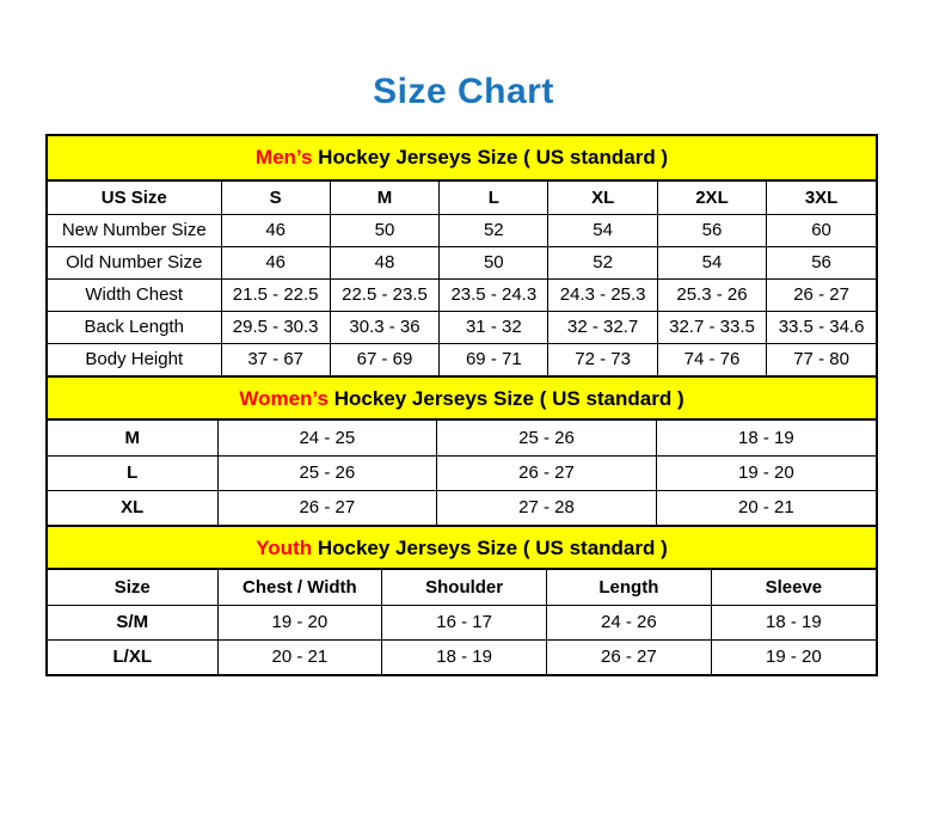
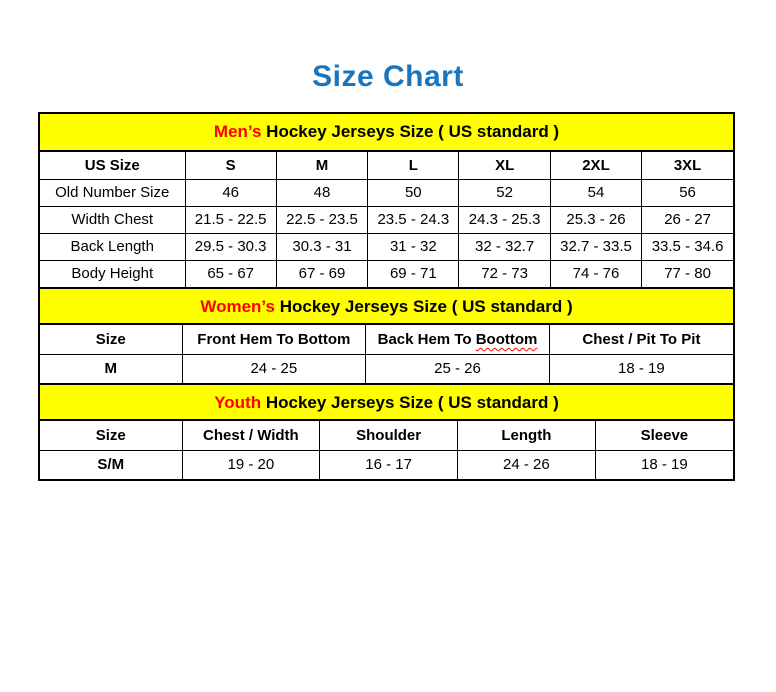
  Size Chart
  Men’s Hockey Jerseys Size ( US standard )
  US Size	S	M	L	XL	2XL	3XL
- New Number Size	46	50	52	54	56	60
  Old Number Size	46	48	50	52	54	56
  Width Chest	21.5 - 22.5	22.5 - 23.5	23.5 - 24.3	24.3 - 25.3	25.3 - 26	26 - 27
- Back Length	29.5 - 30.3	30.3 - 36	31 - 32	32 - 32.7	32.7 - 33.5	33.5 - 34.6
+ Back Length	29.5 - 30.3	30.3 - 31	31 - 32	32 - 32.7	32.7 - 33.5	33.5 - 34.6
- Body Height	37 - 67	67 - 69	69 - 71	72 - 73	74 - 76	77 - 80
+ Body Height	65 - 67	67 - 69	69 - 71	72 - 73	74 - 76	77 - 80
  Women’s Hockey Jerseys Size ( US standard )
+ Size	Front Hem To Bottom	Back Hem To Boottom	Chest / Pit To Pit
  M	24 - 25	25 - 26	18 - 19
- L	25 - 26	26 - 27	19 - 20
- XL	26 - 27	27 - 28	20 - 21
  Youth Hockey Jerseys Size ( US standard )
  Size	Chest / Width	Shoulder	Length	Sleeve
  S/M	19 - 20	16 - 17	24 - 26	18 - 19
- L/XL	20 - 21	18 - 19	26 - 27	19 - 20
